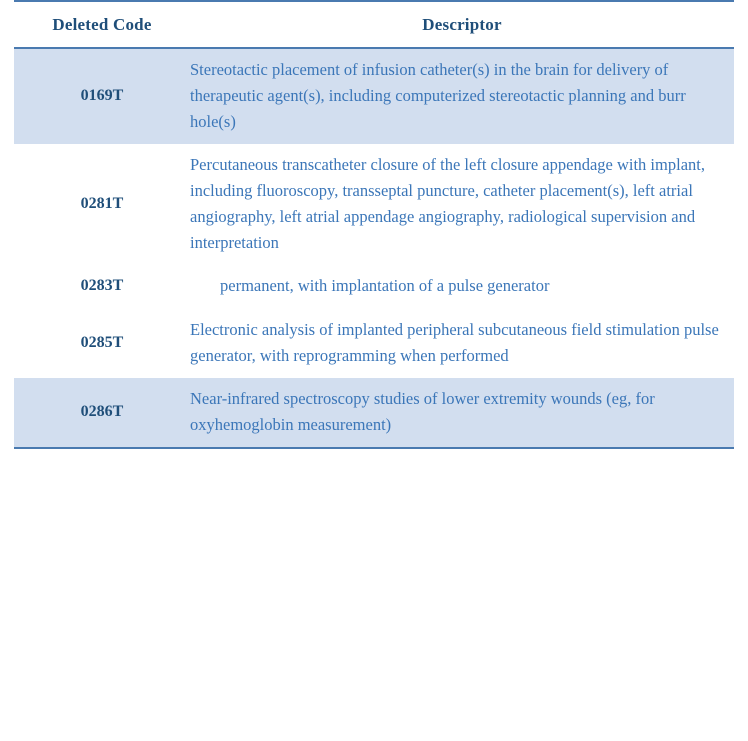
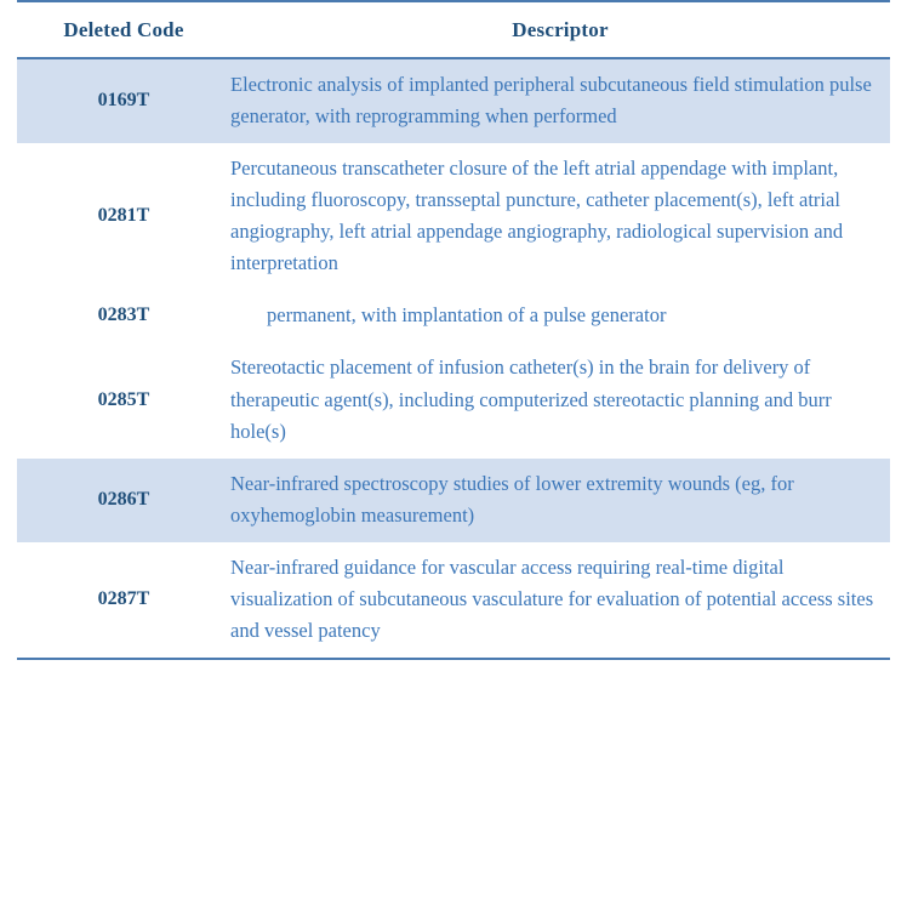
  Deleted Code	Descriptor
- 0169T	Stereotactic placement of infusion catheter(s) in the brain for delivery of therapeutic agent(s), including computerized stereotactic planning and burr hole(s)
+ 0169T	Electronic analysis of implanted peripheral subcutaneous field stimulation pulse generator, with reprogramming when performed
- 0281T	Percutaneous transcatheter closure of the left closure appendage with implant, including fluoroscopy, transseptal puncture, catheter placement(s), left atrial angiography, left atrial appendage angiography, radiological supervision and interpretation
+ 0281T	Percutaneous transcatheter closure of the left atrial appendage with implant, including fluoroscopy, transseptal puncture, catheter placement(s), left atrial angiography, left atrial appendage angiography, radiological supervision and interpretation
  0283T	permanent, with implantation of a pulse generator
- 0285T	Electronic analysis of implanted peripheral subcutaneous field stimulation pulse generator, with reprogramming when performed
+ 0285T	Stereotactic placement of infusion catheter(s) in the brain for delivery of therapeutic agent(s), including computerized stereotactic planning and burr hole(s)
  0286T	Near-infrared spectroscopy studies of lower extremity wounds (eg, for oxyhemoglobin measurement)
+ 0287T	Near-infrared guidance for vascular access requiring real-time digital visualization of subcutaneous vasculature for evaluation of potential access sites and vessel patency
